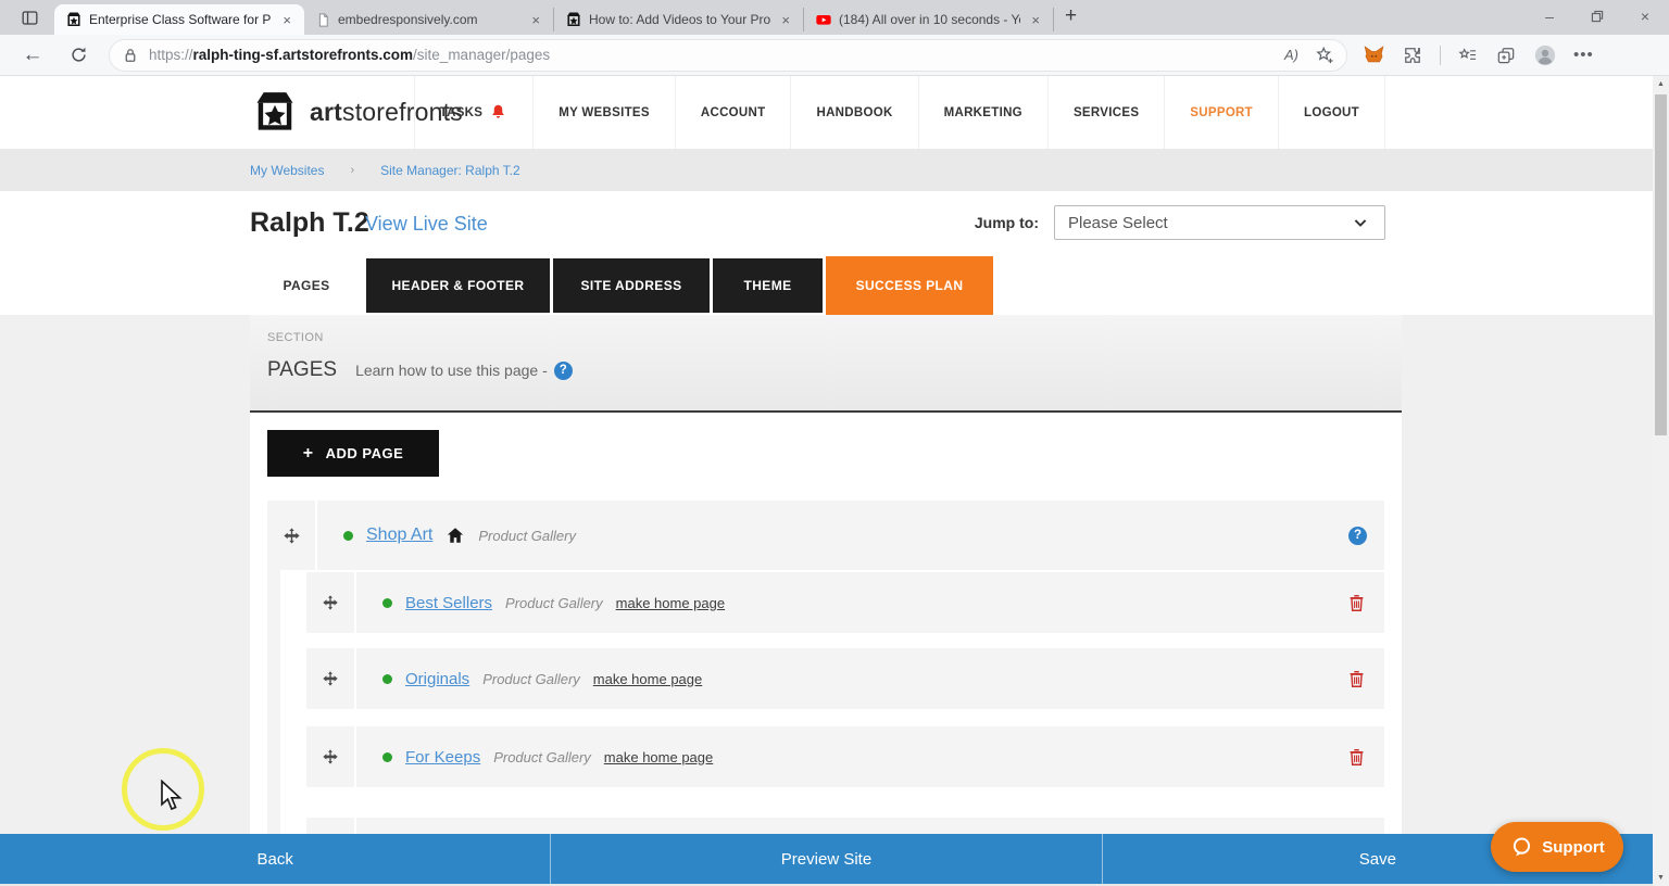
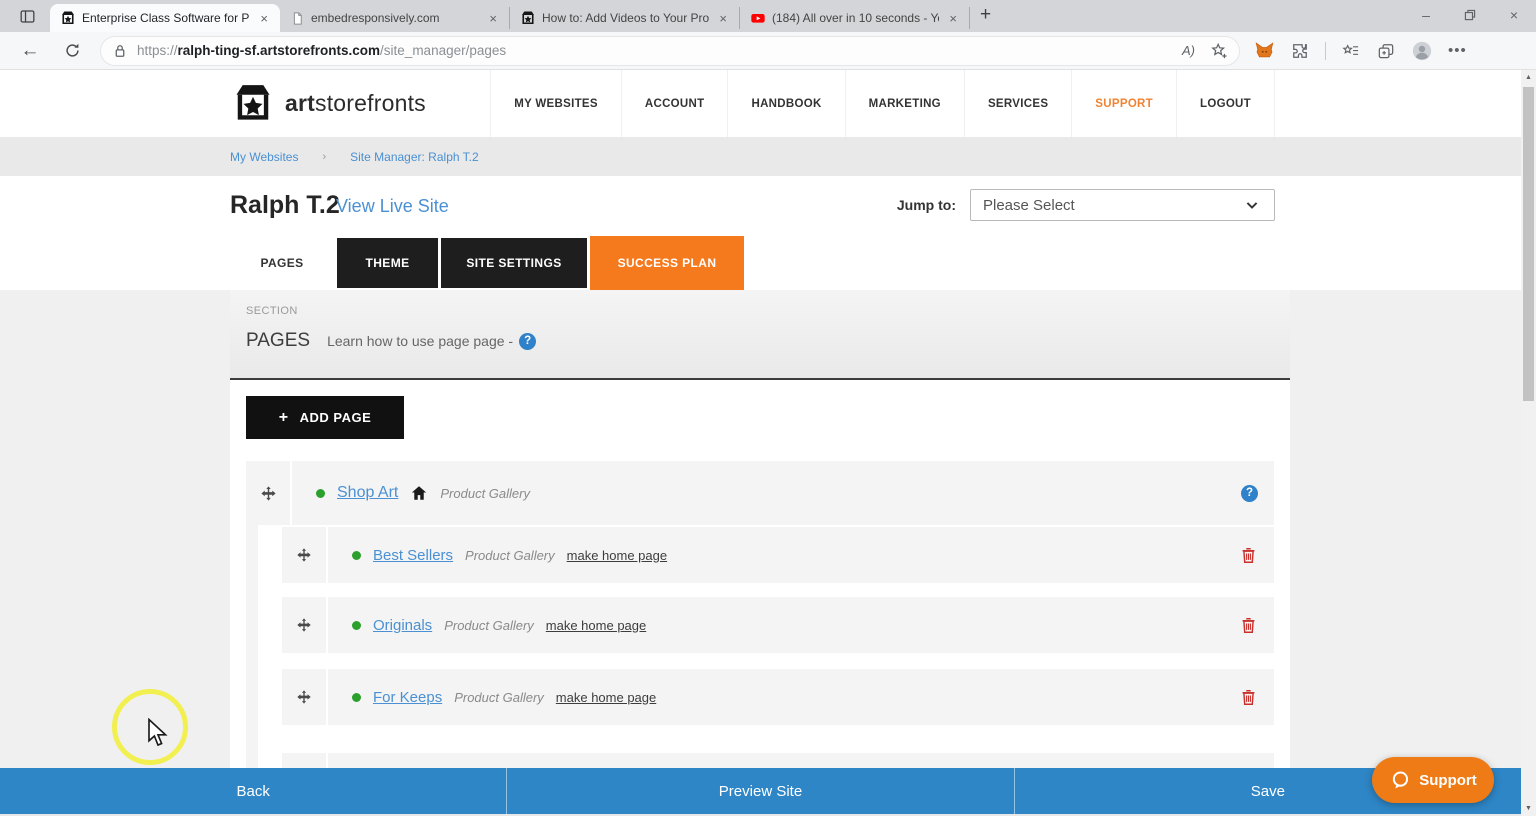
  Enterprise Class Software for P
  ×
  embedresponsively.com
  ×
  How to: Add Videos to Your Pro
  ×
  (184) All over in 10 seconds - Y
  ×
  +
  –
  ×
  ←
  https://ralph-ting-sf.artstorefronts.com/site_manager/pages
  A)
  •••
  artstorefronts
- TASKS
  MY WEBSITES
  ACCOUNT
  HANDBOOK
  MARKETING
  SERVICES
  SUPPORT
  LOGOUT
  My Websites
  ›
  Site Manager: Ralph T.2
  Ralph T.2
  View Live Site
  Jump to:
  Please Select
  PAGES
- HEADER & FOOTER
- SITE ADDRESS
  THEME
+ SITE SETTINGS
  SUCCESS PLAN
  SECTION
  PAGES
- Learn how to use this page -
+ Learn how to use page page -
  ?
  +
  ADD PAGE
  Shop Art
  Product Gallery
  ?
  Best Sellers
  Product Gallery
  make home page
  Originals
  Product Gallery
  make home page
  For Keeps
  Product Gallery
  make home page
  Back
  Preview Site
  Save
  Support
